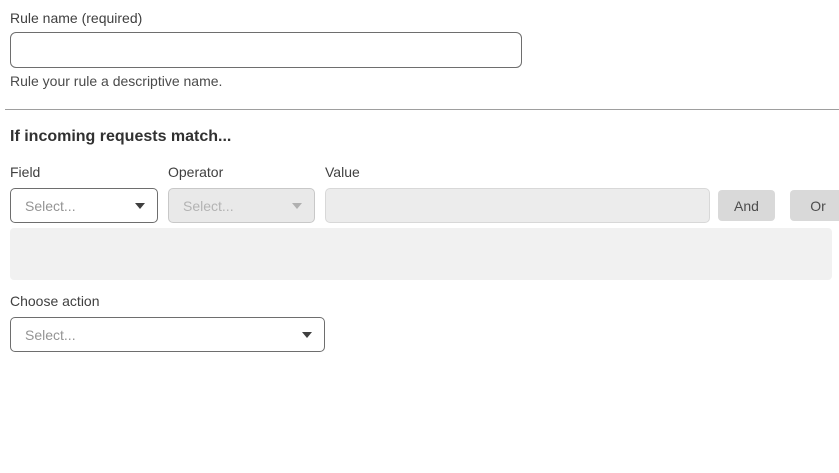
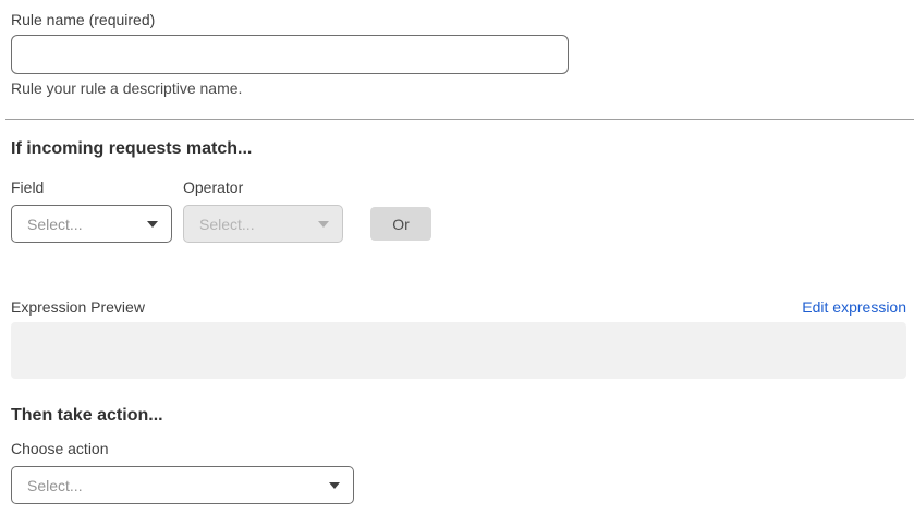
  Rule name (required)
  Rule your rule a descriptive name.
  If incoming requests match...
  Field
  Select...
  Operator
  Select...
- Value
- And
  Or
+ Expression Preview
+ Edit expression
+ Then take action...
  Choose action
  Select...
